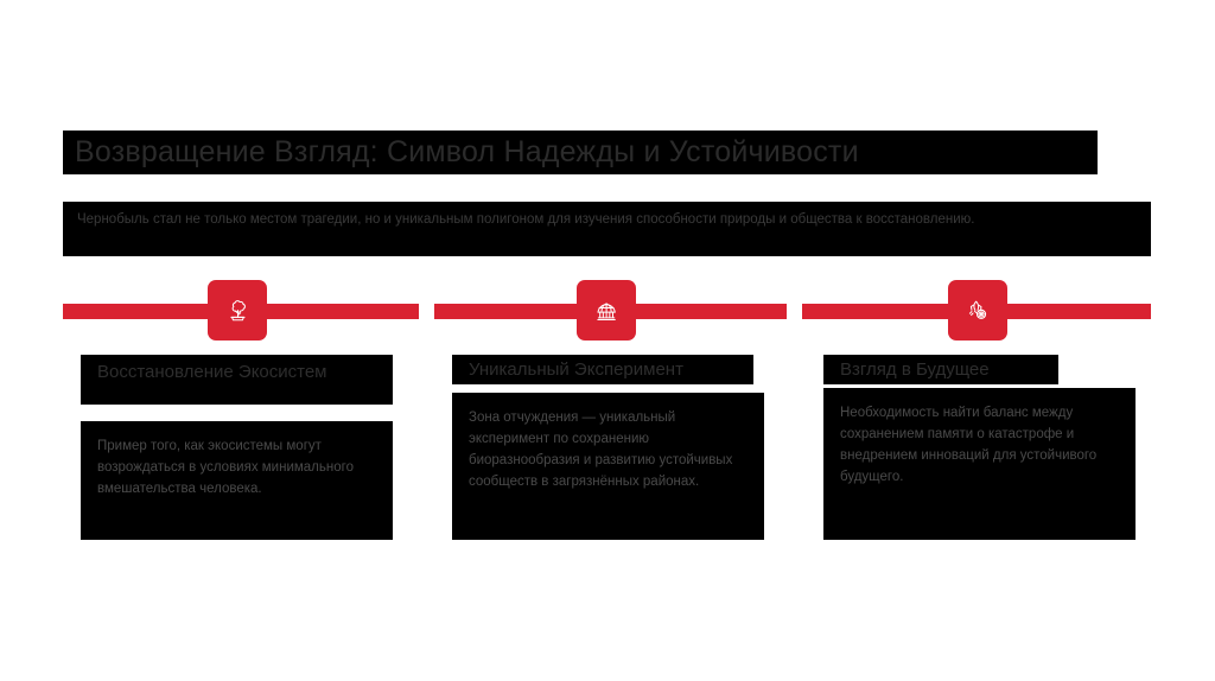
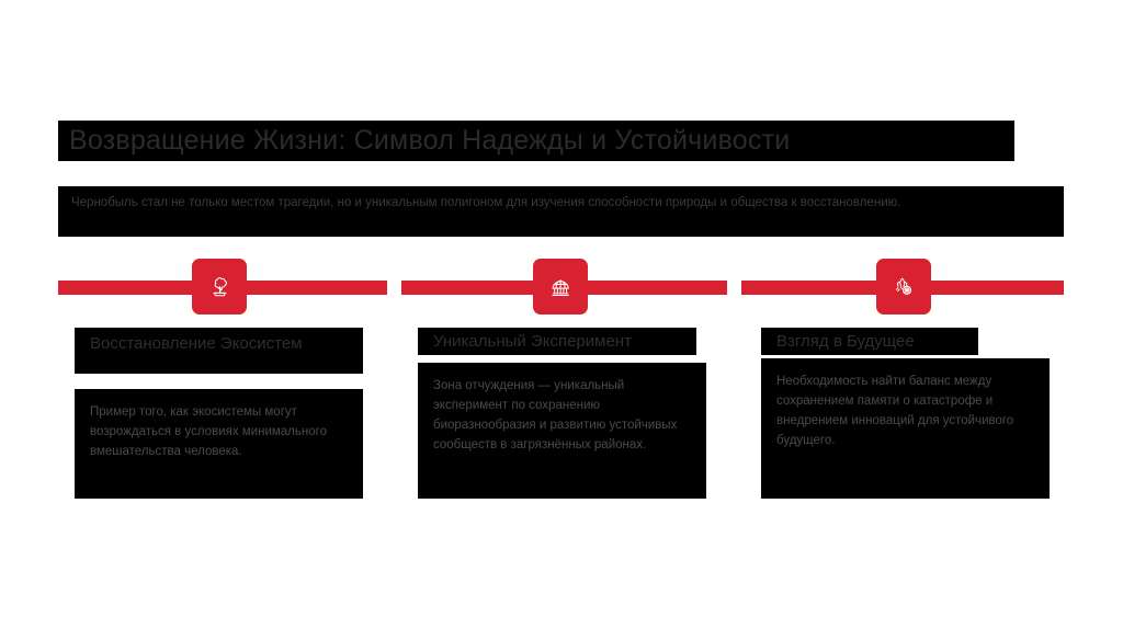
- Возвращение Взгляд: Символ Надежды и Устойчивости
+ Возвращение Жизни: Символ Надежды и Устойчивости
  Чернобыль стал не только местом трагедии, но и уникальным полигоном для изучения способности природы и общества к восстановлению.
  Восстановление Экосистем
  Пример того, как экосистемы могут возрождаться в условиях минимального вмешательства человека.
  Уникальный Эксперимент
  Зона отчуждения — уникальный эксперимент по сохранению биоразнообразия и развитию устойчивых сообществ в загрязнённых районах.
  Взгляд в Будущее
  Необходимость найти баланс между сохранением памяти о катастрофе и внедрением инноваций для устойчивого будущего.
